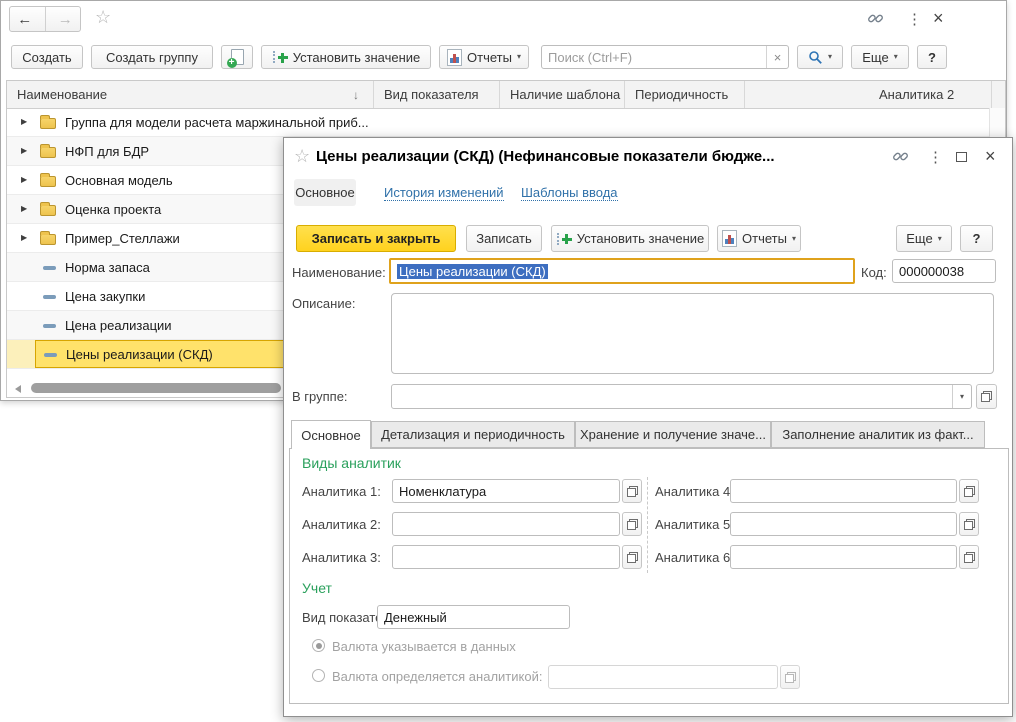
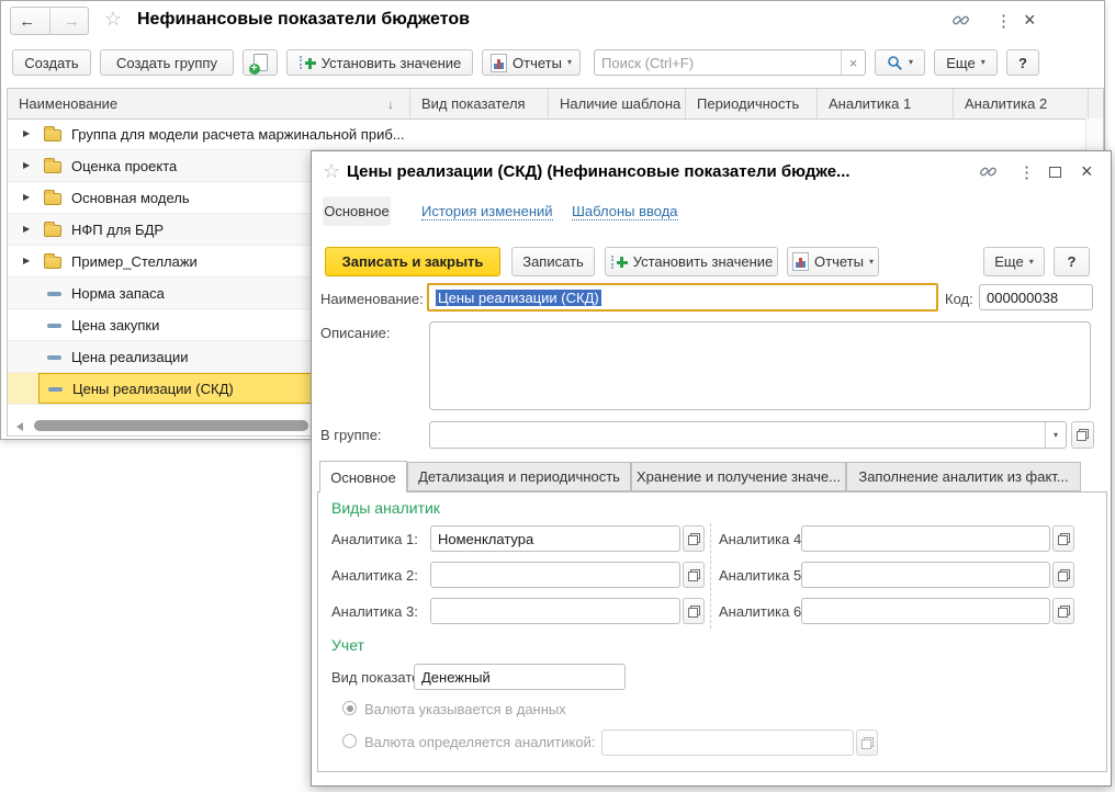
  ←
  →
  ☆
+ Нефинансовые показатели бюджетов
  ⋮
  ×
  Создать
  Создать группу
  +
  Установить значение
  Отчеты
  ▾
  Поиск (Ctrl+F)
  ×
  ▾
  Еще
  ▾
  ?
  Наименование
  ↓
  Вид показателя
  Наличие шаблона
  Периодичность
+ Аналитика 1
  Аналитика 2
  ▶
  Группа для модели расчета маржинальной приб...
  ▶
- НФП для БДР
+ Оценка проекта
  ▶
  Основная модель
  ▶
- Оценка проекта
+ НФП для БДР
  ▶
  Пример_Стеллажи
  Норма запаса
  Цена закупки
  Цена реализации
  Цены реализации (СКД)
  ☆
  Цены реализации (СКД) (Нефинансовые показатели бюдже...
  ⋮
  ×
  Основное
  История изменений
  Шаблоны ввода
  Записать и закрыть
  Записать
  Установить значение
  Отчеты
  ▾
  Еще
  ▾
  ?
  Наименование:
  Цены реализации (СКД)
  Код:
  000000038
  Описание:
  В группе:
  ▾
  Основное
  Детализация и периодичность
  Хранение и получение значе...
  Заполнение аналитик из факт...
  Виды аналитик
  Аналитика 1:
  Номенклатура
  Аналитика 2:
  Аналитика 3:
  Аналитика 4
  Аналитика 5
  Аналитика 6
  Учет
  Вид показат
  Денежный
  Валюта указывается в данных
  Валюта определяется аналитикой:
